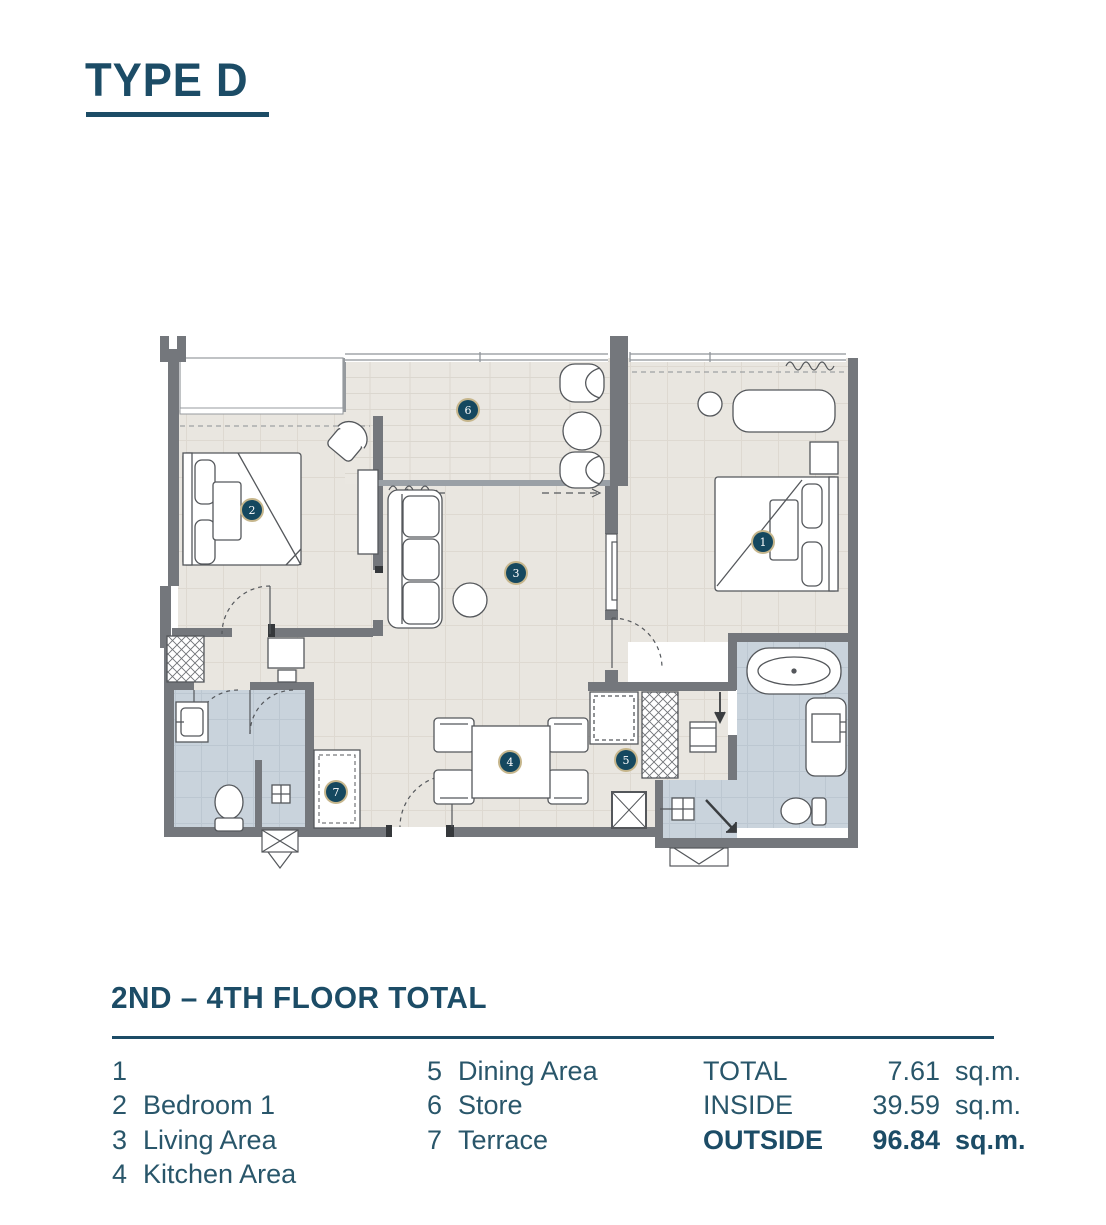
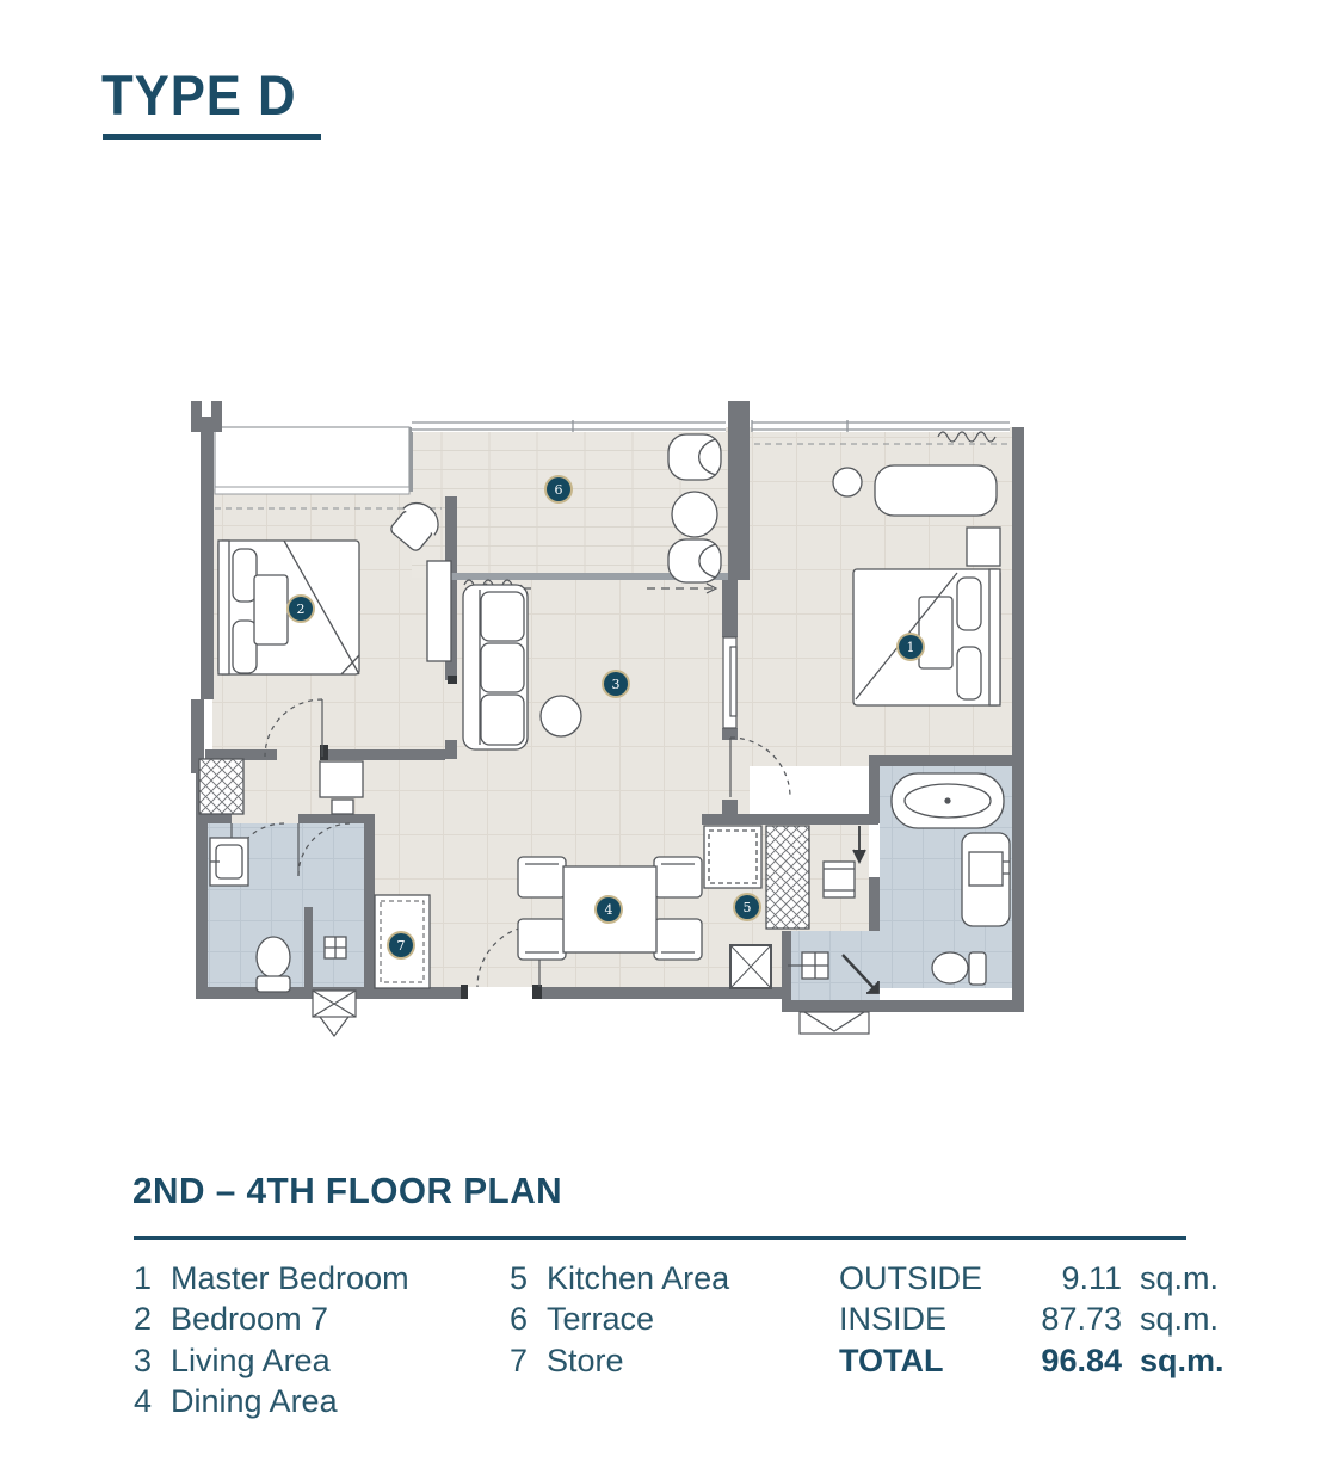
  TYPE D
  1
  2
  3
  4
  5
  6
  7
- 2ND – 4TH FLOOR TOTAL
+ 2ND – 4TH FLOOR PLAN
  1
+ Master Bedroom
  2
- Bedroom 1
+ Bedroom 7
  3
  Living Area
  4
- Kitchen Area
+ Dining Area
  5
- Dining Area
+ Kitchen Area
  6
- Store
+ Terrace
  7
- Terrace
+ Store
- TOTAL
+ OUTSIDE
- 7.61
+ 9.11
  sq.m.
  INSIDE
- 39.59
+ 87.73
  sq.m.
- OUTSIDE
+ TOTAL
  96.84
  sq.m.
